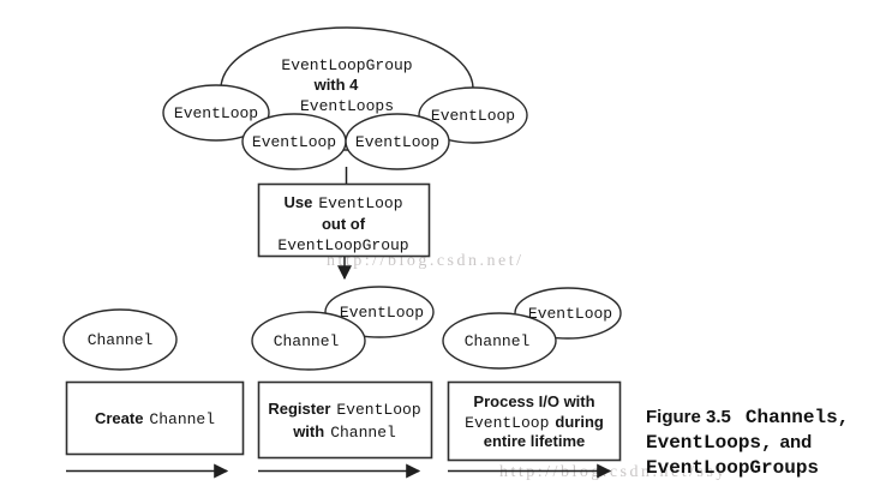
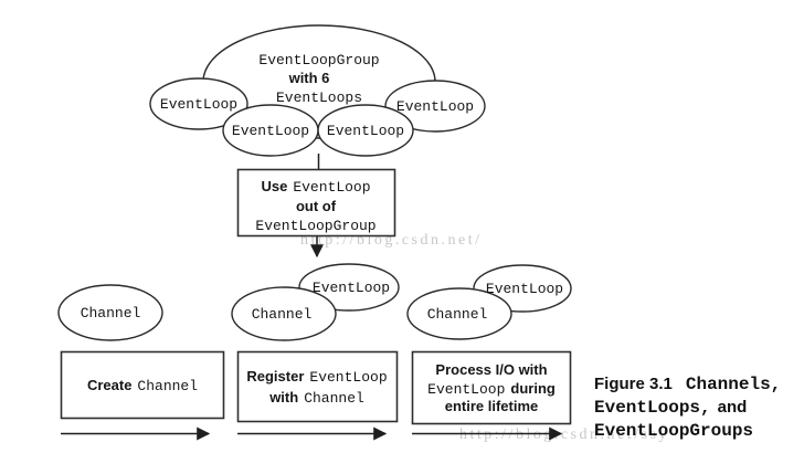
  http://blog.csdn.net/
  http://blog.csdn.net/ssy
  EventLoopGroup
- with 4
+ with 6
  EventLoops
  EventLoop
  EventLoop
  EventLoop
  EventLoop
  Use EventLoop
  out of
  EventLoopGroup
  EventLoop
  Channel
  EventLoop
  Channel
  Channel
  Create Channel
  Register EventLoop
  with Channel
  Process I/O with
  EventLoop during
  entire lifetime
- Figure 3.5 Channels,
+ Figure 3.1 Channels,
  EventLoops, and
  EventLoopGroups
